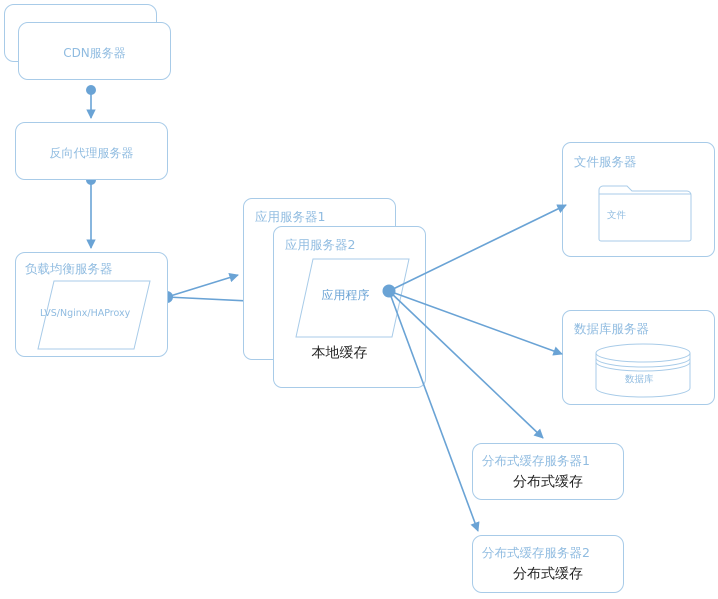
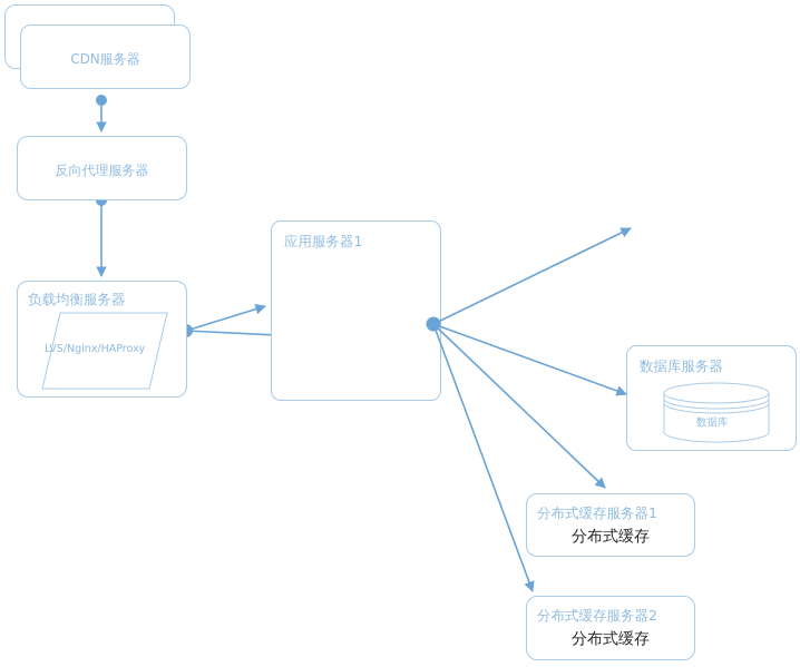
  CDN服务器
  反向代理服务器
  负载均衡服务器
  LVS/Nginx/HAProxy
  应用服务器1
- 应用服务器2
- 应用程序
- 本地缓存
- 文件服务器
- 文件
  数据库服务器
  数据库
  分布式缓存服务器1
  分布式缓存
  分布式缓存服务器2
  分布式缓存
